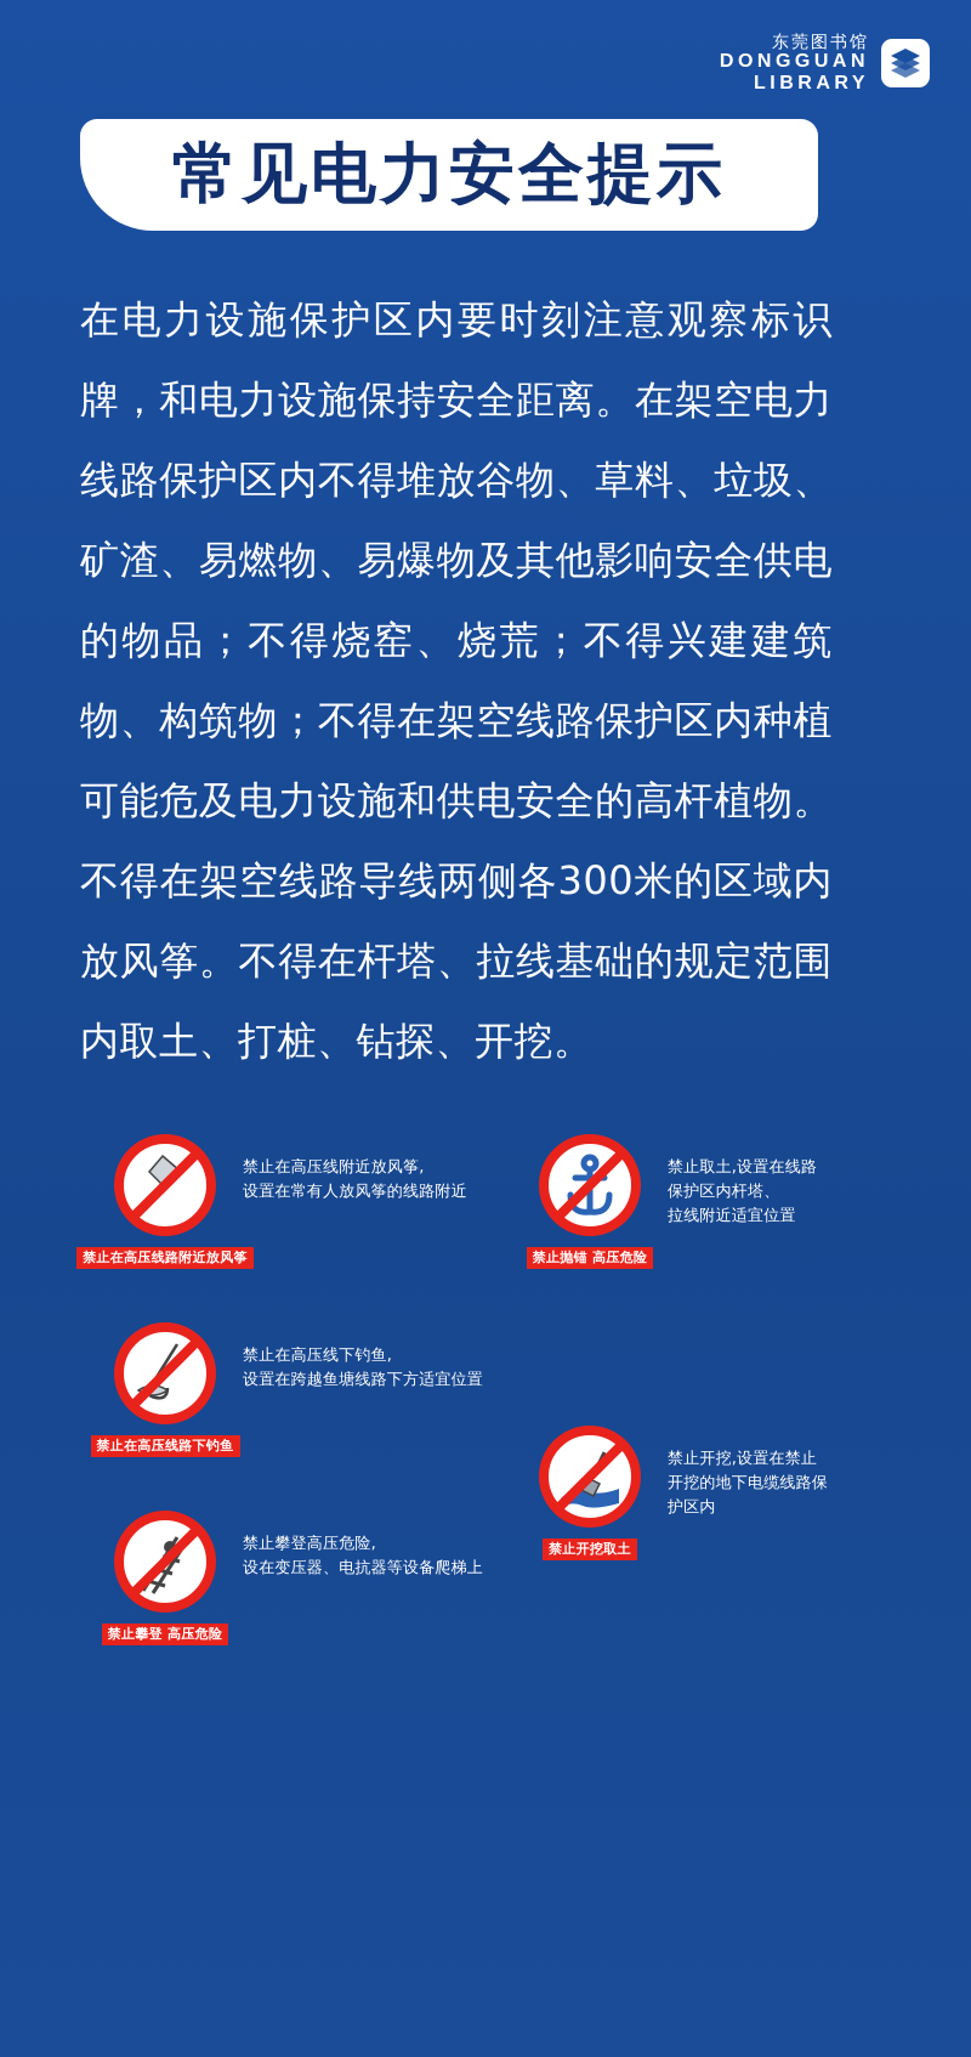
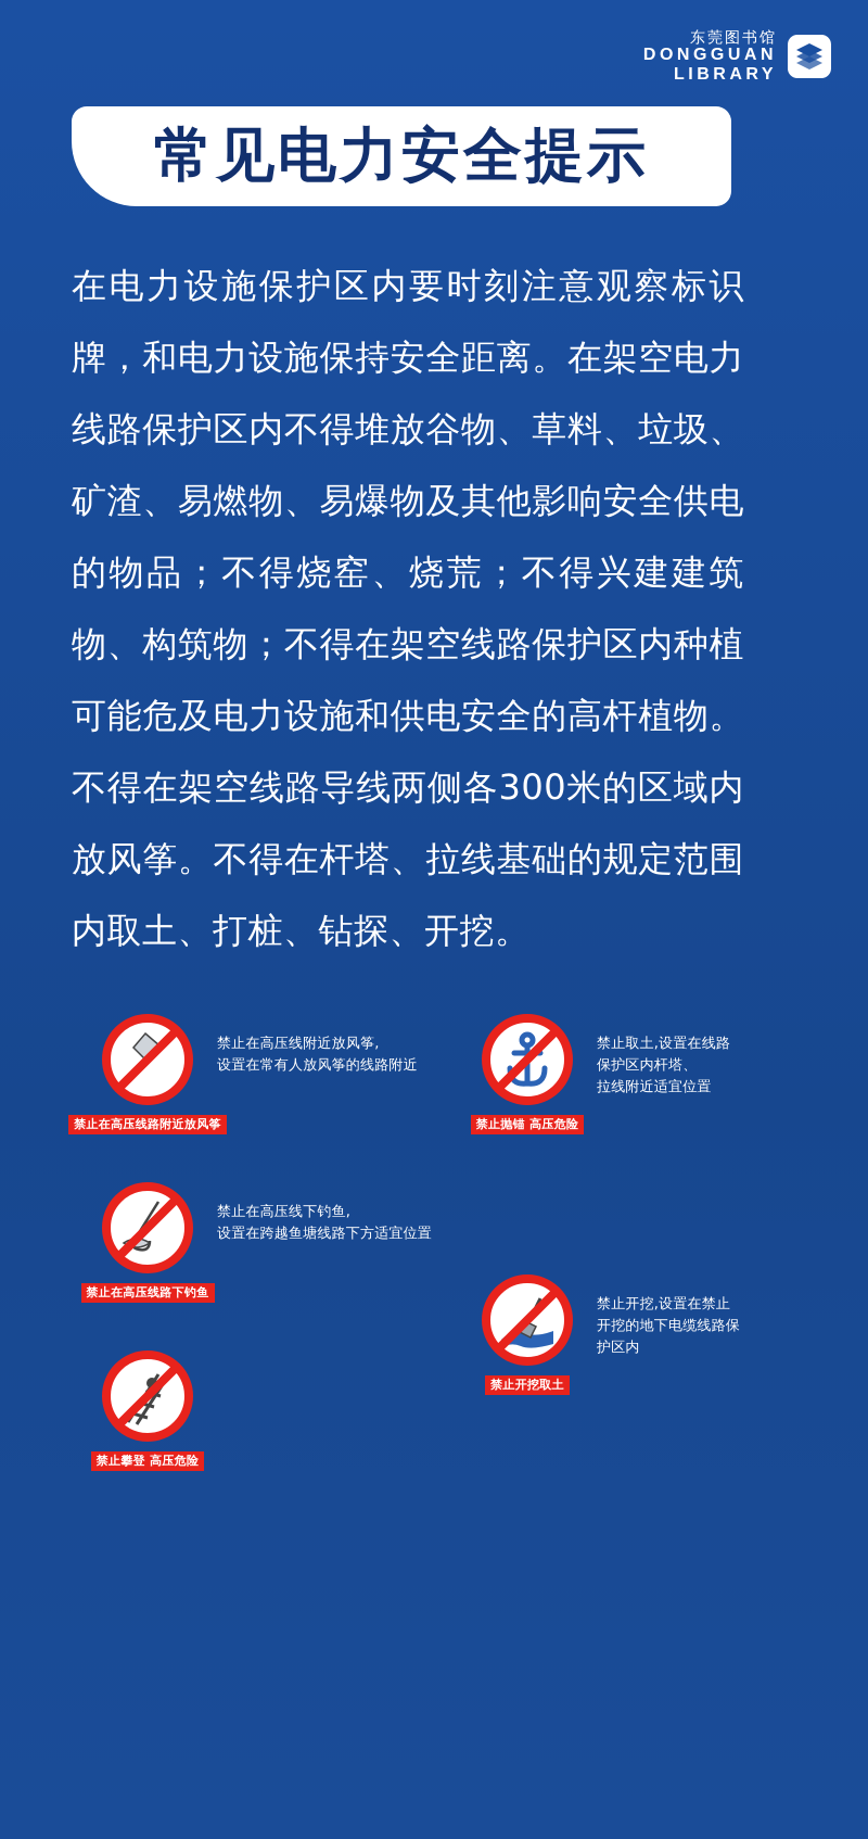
  东莞图书馆
  DONGGUAN
  LIBRARY
  常见电力安全提示
  在电力设施保护区内要时刻注意观察标识牌，和电力设施保持安全距离。在架空电力线路保护区内不得堆放谷物、草料、垃圾、矿渣、易燃物、易爆物及其他影响安全供电的物品；不得烧窑、烧荒；不得兴建建筑物、构筑物；不得在架空线路保护区内种植可能危及电力设施和供电安全的高杆植物。不得在架空线路导线两侧各300米的区域内放风筝。不得在杆塔、拉线基础的规定范围内取土、打桩、钻探、开挖。
  禁止在高压线路附近放风筝
  禁止在高压线附近放风筝,
  设置在常有人放风筝的线路附近
  禁止在高压线路下钓鱼
  禁止在高压线下钓鱼,
  设置在跨越鱼塘线路下方适宜位置
  禁止攀登 高压危险
- 禁止攀登高压危险,
- 设在变压器、电抗器等设备爬梯上
  禁止抛锚 高压危险
  禁止取土,设置在线路
  保护区内杆塔、
  拉线附近适宜位置
  禁止开挖取土
  禁止开挖,设置在禁止
  开挖的地下电缆线路保
  护区内
